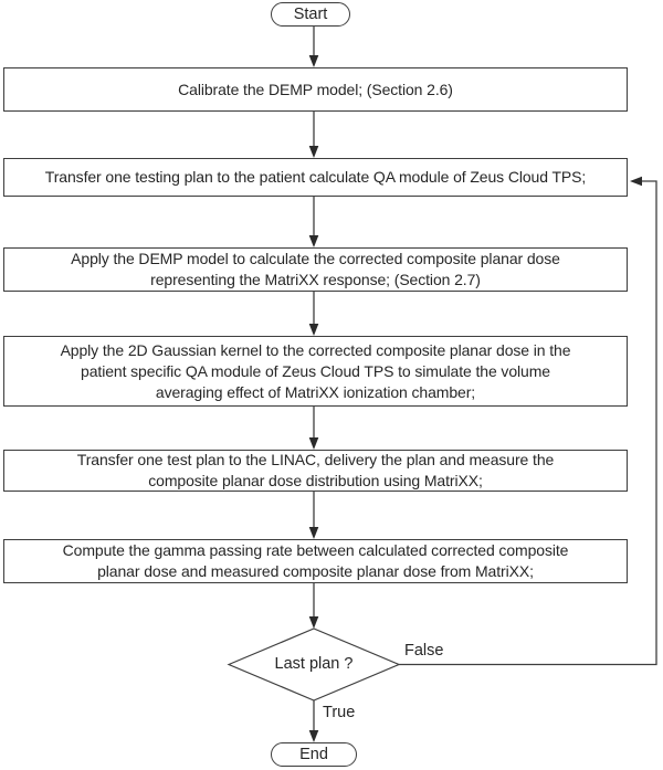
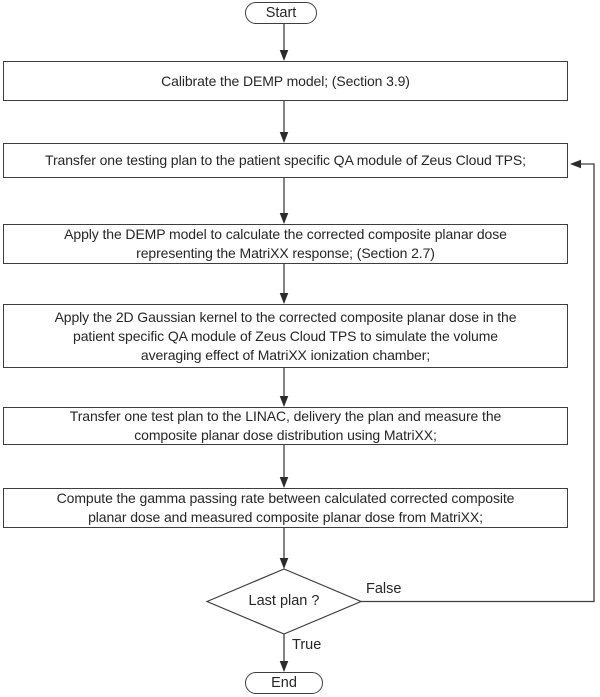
  Start
- Calibrate the DEMP model; (Section 2.6)
+ Calibrate the DEMP model; (Section 3.9)
- Transfer one testing plan to the patient calculate QA module of Zeus Cloud TPS;
+ Transfer one testing plan to the patient specific QA module of Zeus Cloud TPS;
  Apply the DEMP model to calculate the corrected composite planar dose
  representing the MatriXX response; (Section 2.7)
  Apply the 2D Gaussian kernel to the corrected composite planar dose in the
  patient specific QA module of Zeus Cloud TPS to simulate the volume
  averaging effect of MatriXX ionization chamber;
  Transfer one test plan to the LINAC, delivery the plan and measure the
  composite planar dose distribution using MatriXX;
  Compute the gamma passing rate between calculated corrected composite
  planar dose and measured composite planar dose from MatriXX;
  Last plan ?
  False
  True
  End
